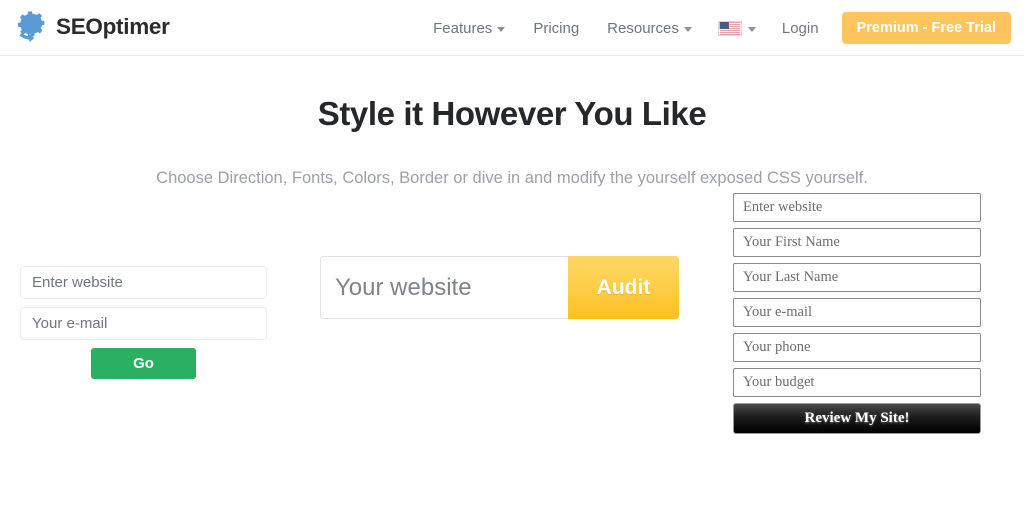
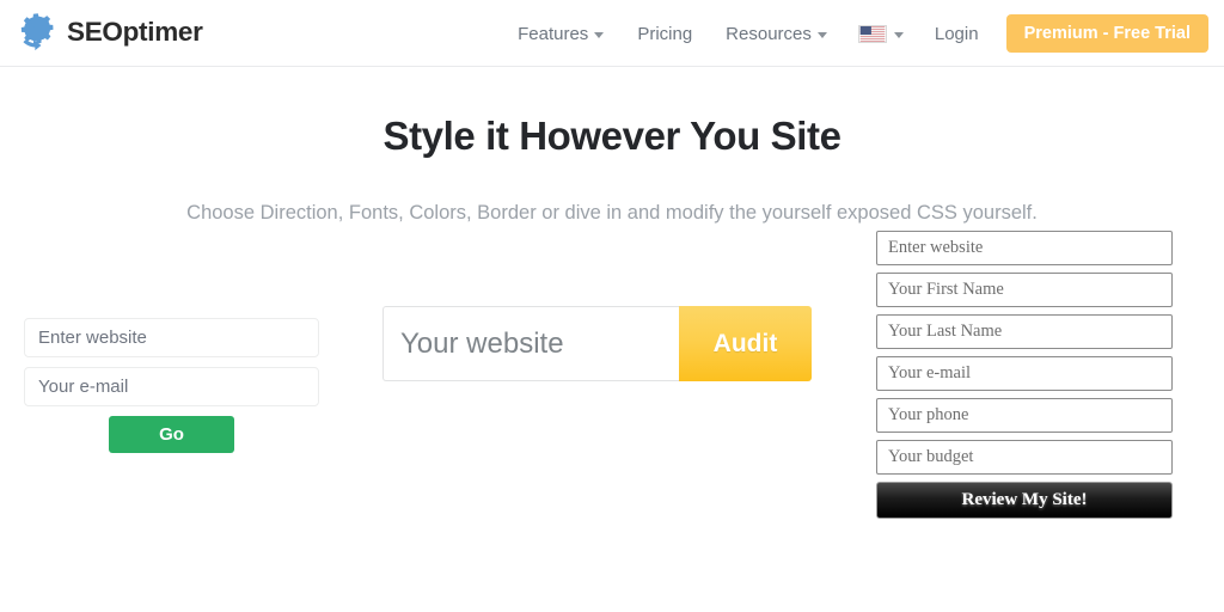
  SEOptimer
  Features
  Pricing
  Resources
  Login
  Premium - Free Trial
- Style it However You Like
+ Style it However You Site
  Choose Direction, Fonts, Colors, Border or dive in and modify the yourself exposed CSS yourself.
  Enter website
  Your e-mail
  Go
  Your website
  Audit
  Enter website
  Your First Name
  Your Last Name
  Your e-mail
  Your phone
  Your budget
  Review My Site!
